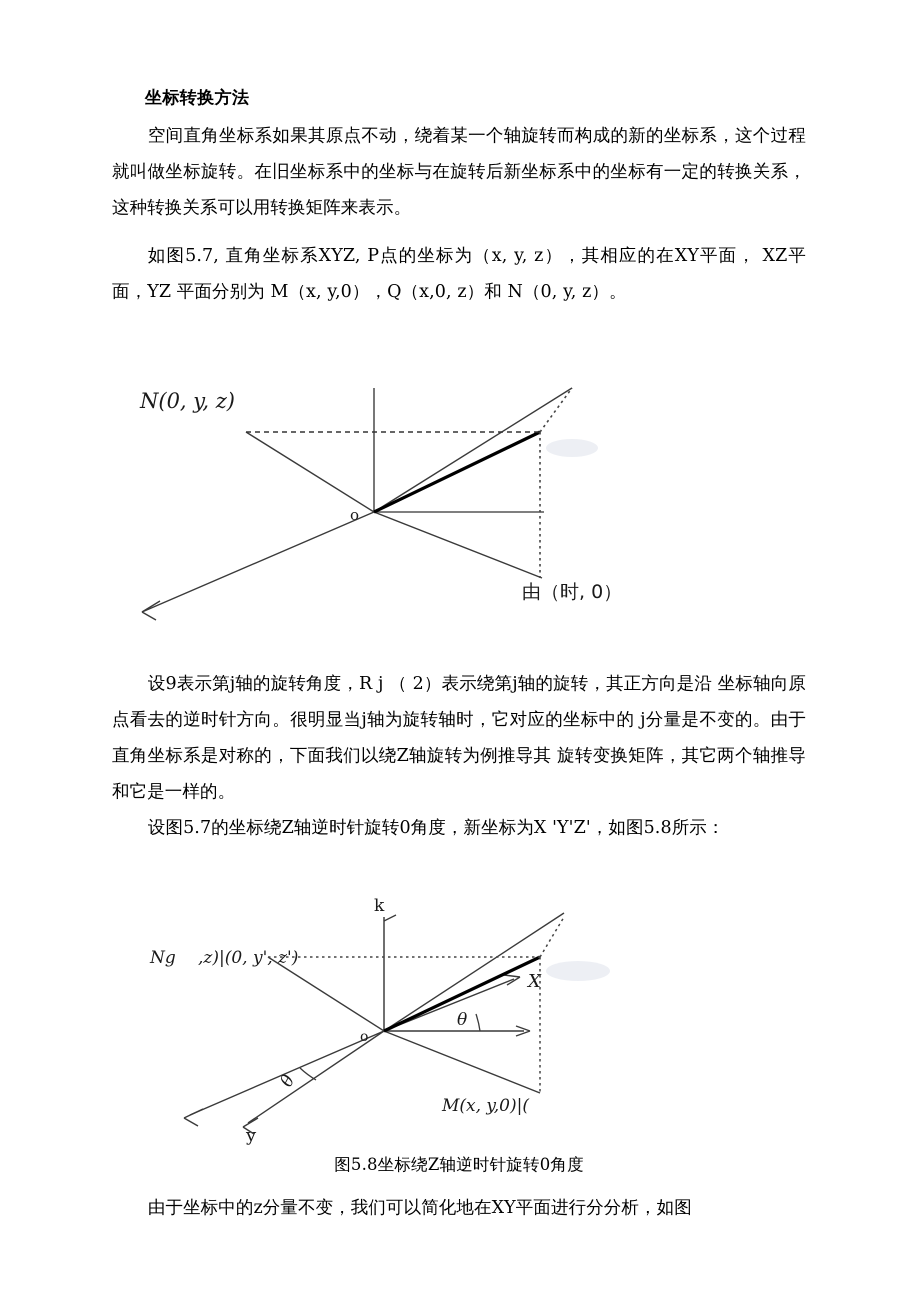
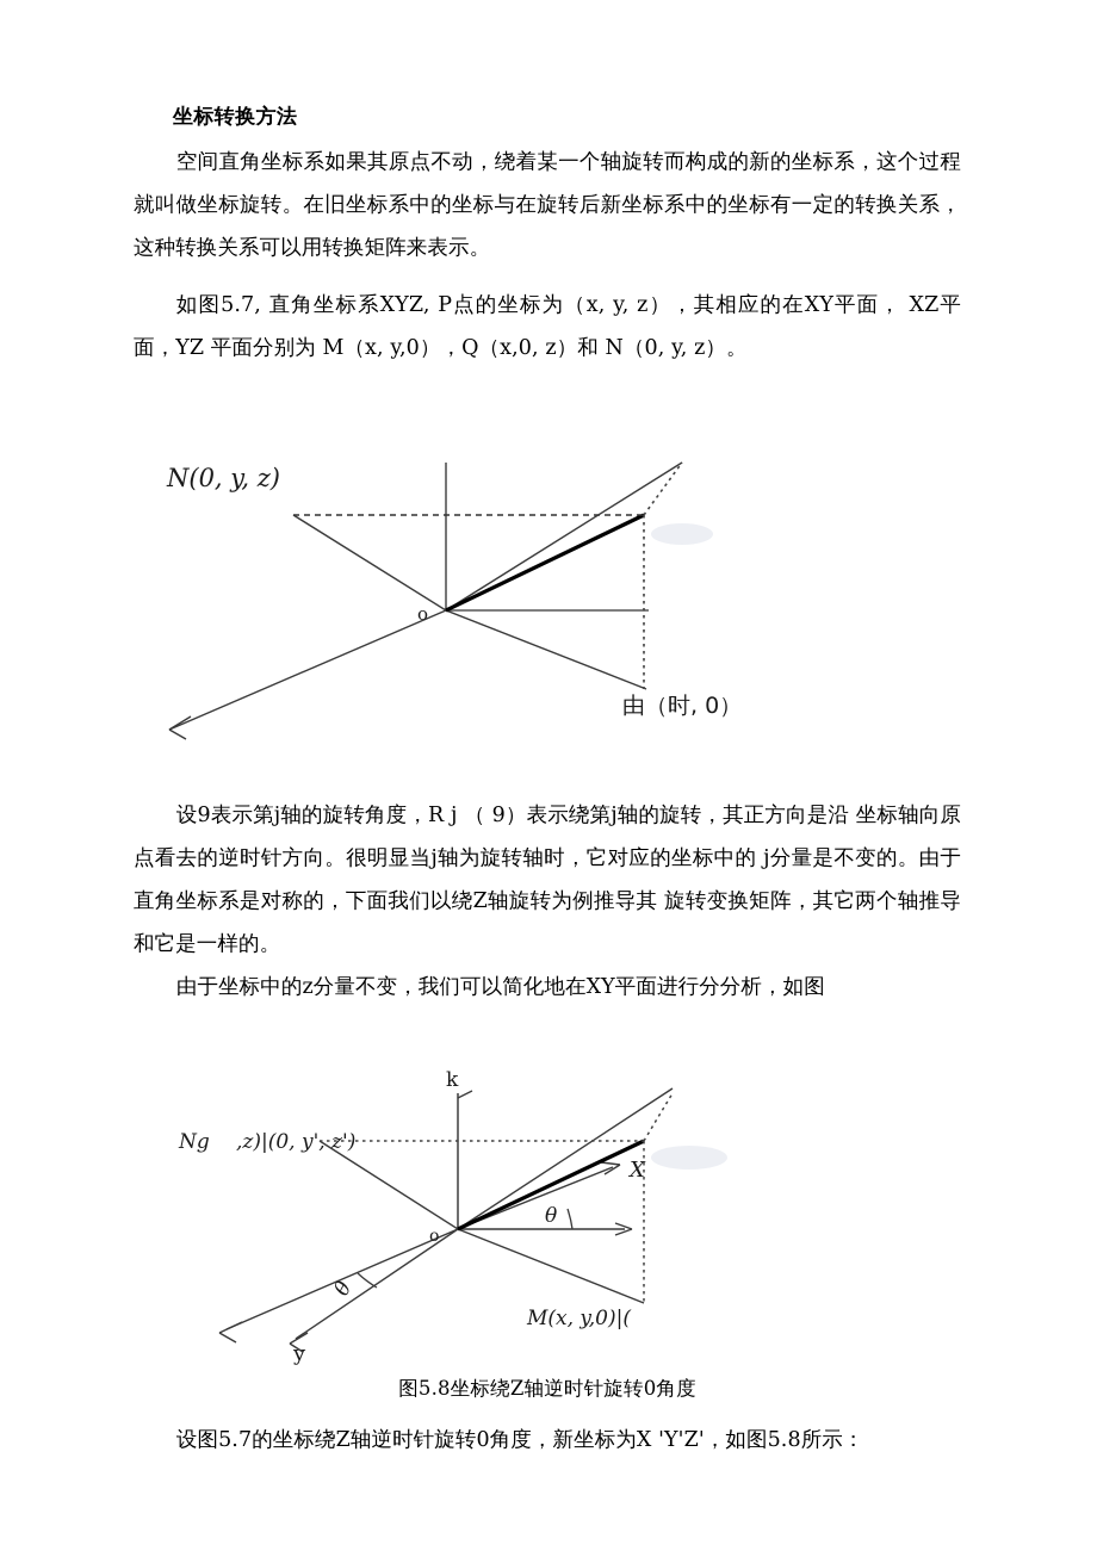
  坐标转换方法
  空间直角坐标系如果其原点不动，绕着某一个轴旋转而构成的新的坐标系，这个过程就叫做坐标旋转。在旧坐标系中的坐标与在旋转后新坐标系中的坐标有一定的转换关系，这种转换关系可以用转换矩阵来表示。
  如图5.7, 直角坐标系XYZ, P点的坐标为（x, y, z），其相应的在XY平面， XZ平面，YZ 平面分别为 M（x, y,0），Q（x,0, z）和 N（0, y, z）。
  N(0, y, z)
  o
  由（时, 0）
- 设9表示第j轴的旋转角度，R j （ 2）表示绕第j轴的旋转，其正方向是沿 坐标轴向原点看去的逆时针方向。很明显当j轴为旋转轴时，它对应的坐标中的 j分量是不变的。由于直角坐标系是对称的，下面我们以绕Z轴旋转为例推导其 旋转变换矩阵，其它两个轴推导和它是一样的。
+ 设9表示第j轴的旋转角度，R j （ 9）表示绕第j轴的旋转，其正方向是沿 坐标轴向原点看去的逆时针方向。很明显当j轴为旋转轴时，它对应的坐标中的 j分量是不变的。由于直角坐标系是对称的，下面我们以绕Z轴旋转为例推导其 旋转变换矩阵，其它两个轴推导和它是一样的。
- 设图5.7的坐标绕Z轴逆时针旋转0角度，新坐标为X 'Y'Z'，如图5.8所示：
+ 由于坐标中的z分量不变，我们可以简化地在XY平面进行分分析，如图
  k
  Ng
  ,z)|(0, y', z')
  o
  θ
  X
  M(x, y,0)|(
  y
  图5.8坐标绕Z轴逆时针旋转0角度
- 由于坐标中的z分量不变，我们可以简化地在XY平面进行分分析，如图
+ 设图5.7的坐标绕Z轴逆时针旋转0角度，新坐标为X 'Y'Z'，如图5.8所示：
